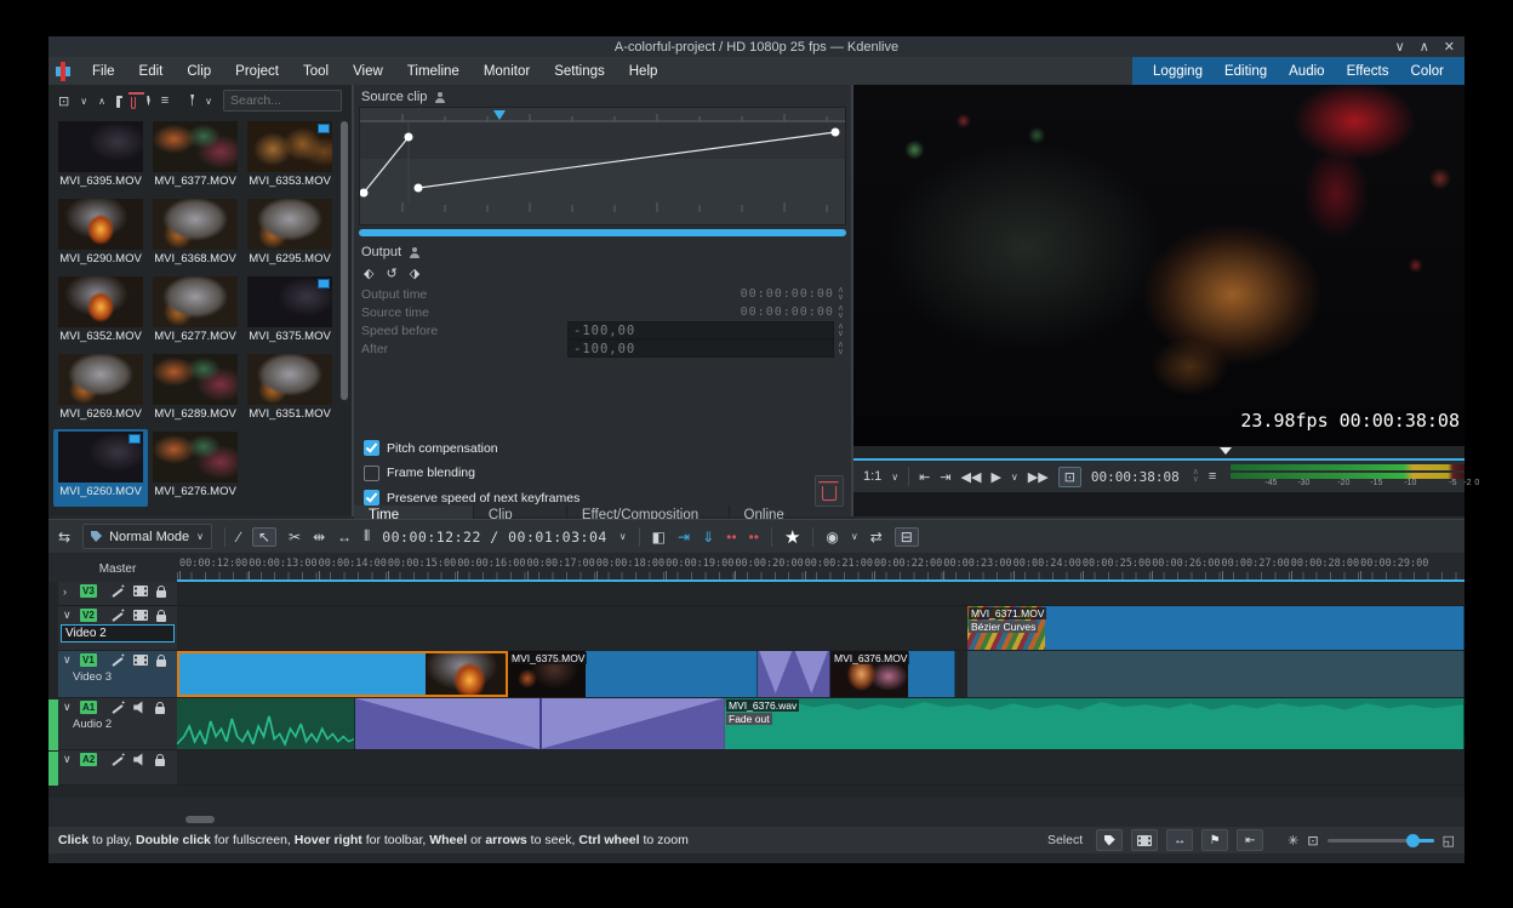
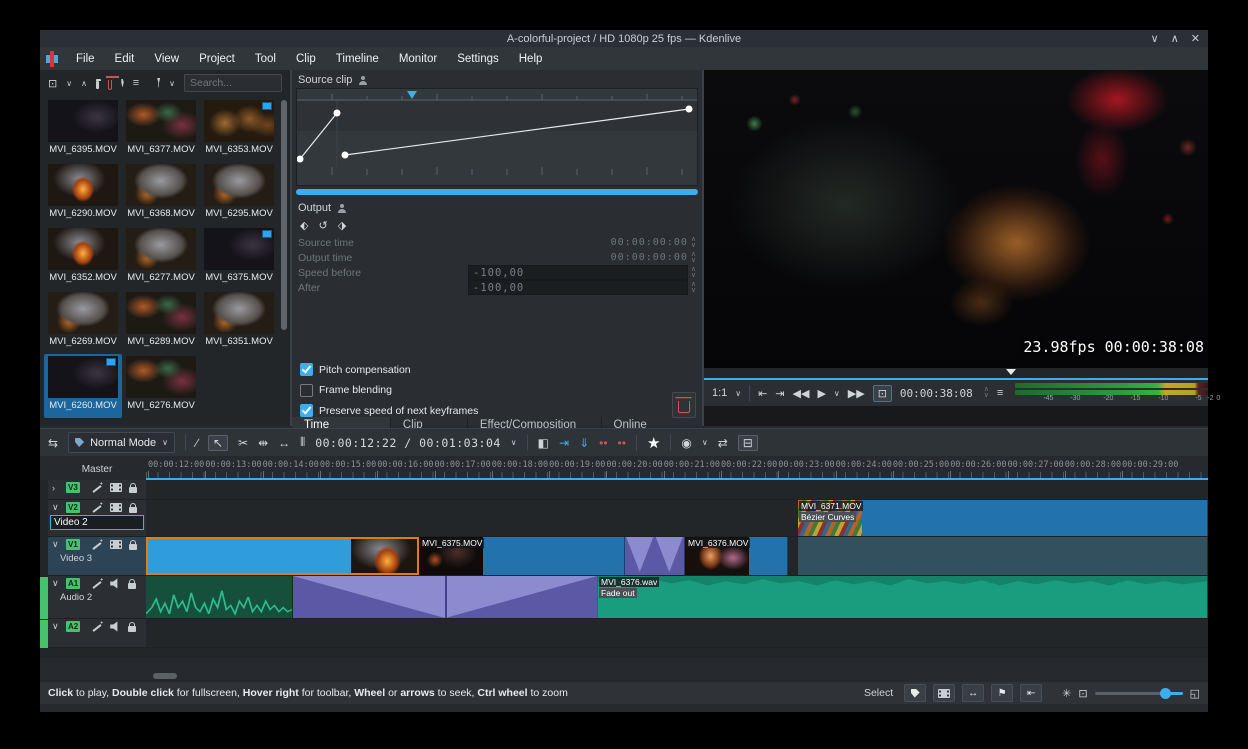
  A-colorful-project / HD 1080p 25 fps — Kdenlive
  ∨
  ∧
  ✕
  File
  Edit
- Clip
+ View
  Project
  Tool
- View
+ Clip
  Timeline
  Monitor
  Settings
  Help
- Logging
- Editing
- Audio
- Effects
- Color
  ⊡
  ∨
  ∧
  ≡
  ∨
  Search...
  MVI_6395.MOV
  MVI_6377.MOV
  MVI_6353.MOV
  MVI_6290.MOV
  MVI_6368.MOV
  MVI_6295.MOV
  MVI_6352.MOV
  MVI_6277.MOV
  MVI_6375.MOV
  MVI_6269.MOV
  MVI_6289.MOV
  MVI_6351.MOV
  MVI_6260.MOV
  MVI_6276.MOV
  Source clip
  Output
  ⬖
  ↺
  ⬗
- Output time
+ Source time
  00:00:00:00
- Source time
+ Output time
  00:00:00:00
  Speed before
  -100,00
  After
  -100,00
  Pitch compensation
  Frame blending
  Preserve speed of next keyframes
  Effect/Composition
  23.98fps 00:00:38:08
  1:1
  ∨
  ⇤
  ⇥
  ◀◀
  ▶
  ∨
  ▶▶
  ⊡
  00:00:38:08
  ≡
  ⇆
  Normal Mode
  ∨
  ∕
  ↖
  ✂
  ⇹
  ↔
  ⫴
  00:00:12:22 / 00:01:03:04
  ∨
  ◧
  ⇥
  ⇓
  ••
  ••
  ★
  ◉
  ∨
  ⇄
  ⊟
  Master
  00:00:12:00
  00:00:13:00
  00:00:14:00
  00:00:15:00
  00:00:16:00
  00:00:17:00
  00:00:18:00
  00:00:19:00
  00:00:20:00
  00:00:21:00
  00:00:22:00
  00:00:23:00
  00:00:24:00
  00:00:25:00
  00:00:26:00
  00:00:27:00
  00:00:28:00
  00:00:29:00
  ›
  V3
  ∨
  V2
  Video 2
  ∨
  V1
  Video 3
  ∨
  A1
  Audio 2
  ∨
  A2
  MVI_6371.MOV
  Bézier Curves
  MVI_6375.MOV
  MVI_6376.MOV
  MVI_6376.wav
  Fade out
  Click to play, Double click for fullscreen, Hover right for toolbar, Wheel or arrows to seek, Ctrl wheel to zoom
  Select
  ↔
  ⚑
  ⇤
  ✳
  ⊡
  ◱
